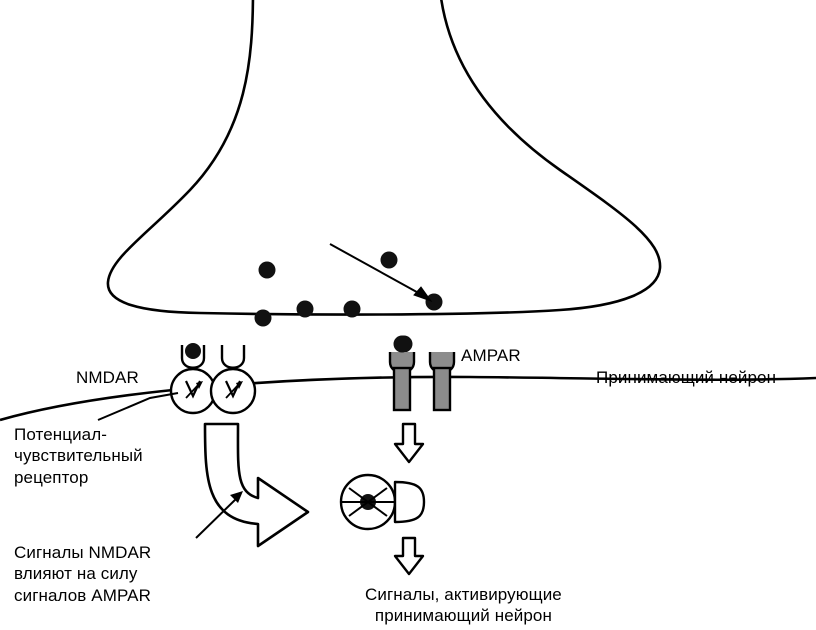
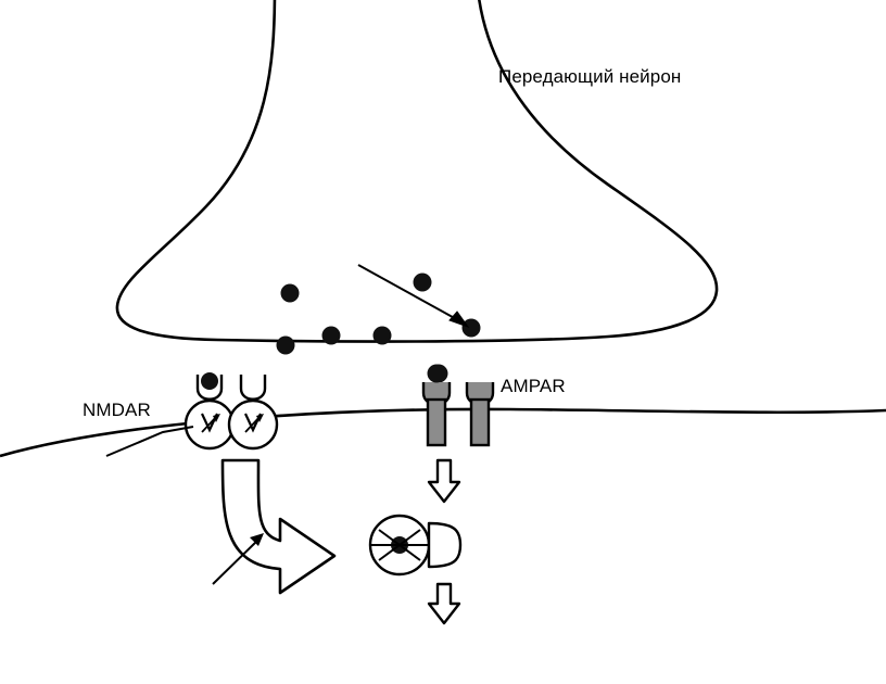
+ Передающий нейрон
  NMDAR
  AMPAR
- Принимающий нейрон
- Потенциал-
- чувствительный
- рецептор
- Сигналы NMDAR
- влияют на силу
- сигналов AMPAR
- Сигналы, активирующие
- принимающий нейрон
